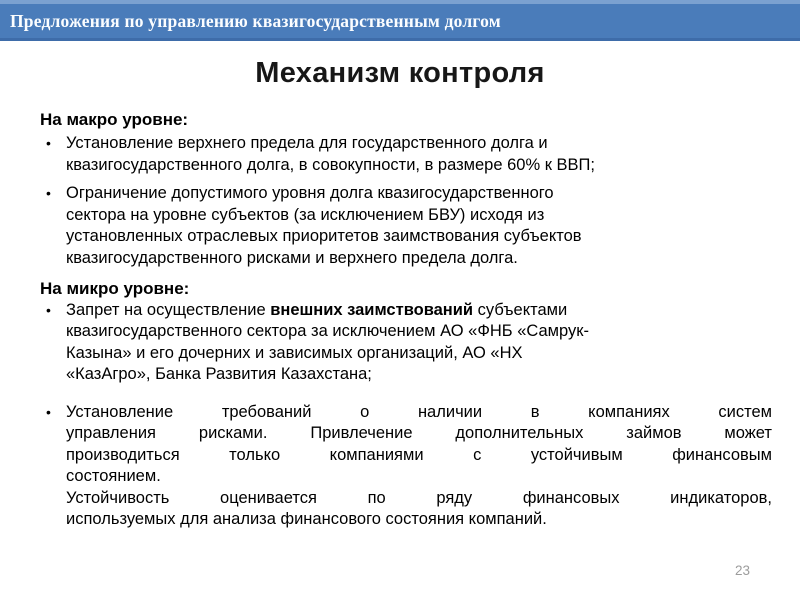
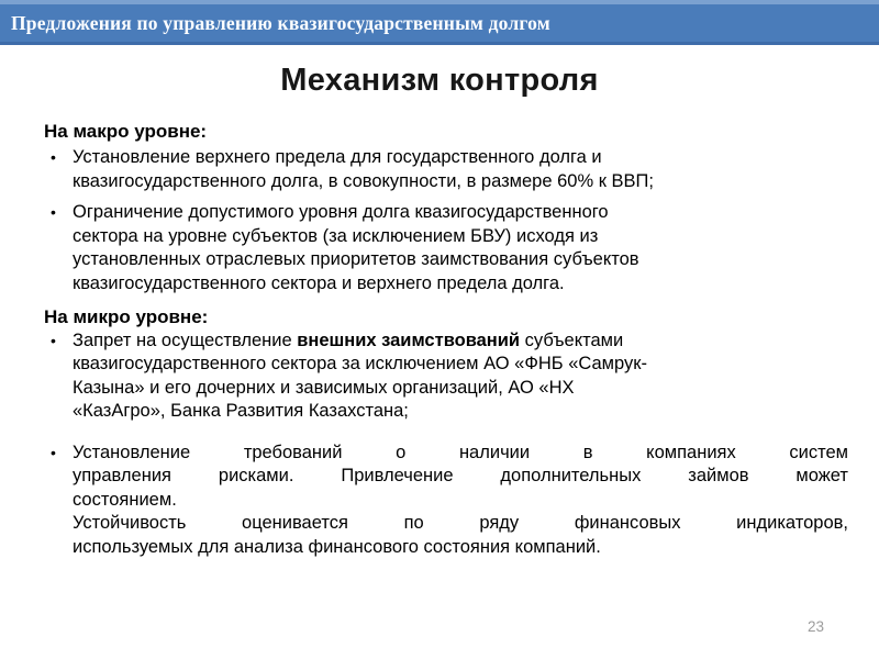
  Предложения по управлению квазигосударственным долгом
  Механизм контроля
  На макро уровне:
  •
  Установление верхнего предела для государственного долга и
  квазигосударственного долга, в совокупности, в размере 60% к ВВП;
  •
  Ограничение допустимого уровня долга квазигосударственного
  сектора на уровне субъектов (за исключением БВУ) исходя из
  установленных отраслевых приоритетов заимствования субъектов
- квазигосударственного рисками и верхнего предела долга.
+ квазигосударственного сектора и верхнего предела долга.
  На микро уровне:
  •
  Запрет на осуществление внешних заимствований субъектами
  квазигосударственного сектора за исключением АО «ФНБ «Самрук-
  Казына» и его дочерних и зависимых организаций, АО «НХ
  «КазАгро», Банка Развития Казахстана;
  •
  Установление требований о наличии в компаниях систем
  управления рисками. Привлечение дополнительных займов может
- производиться только компаниями с устойчивым финансовым
  состоянием.
  Устойчивость оценивается по ряду финансовых индикаторов,
  используемых для анализа финансового состояния компаний.
  23
